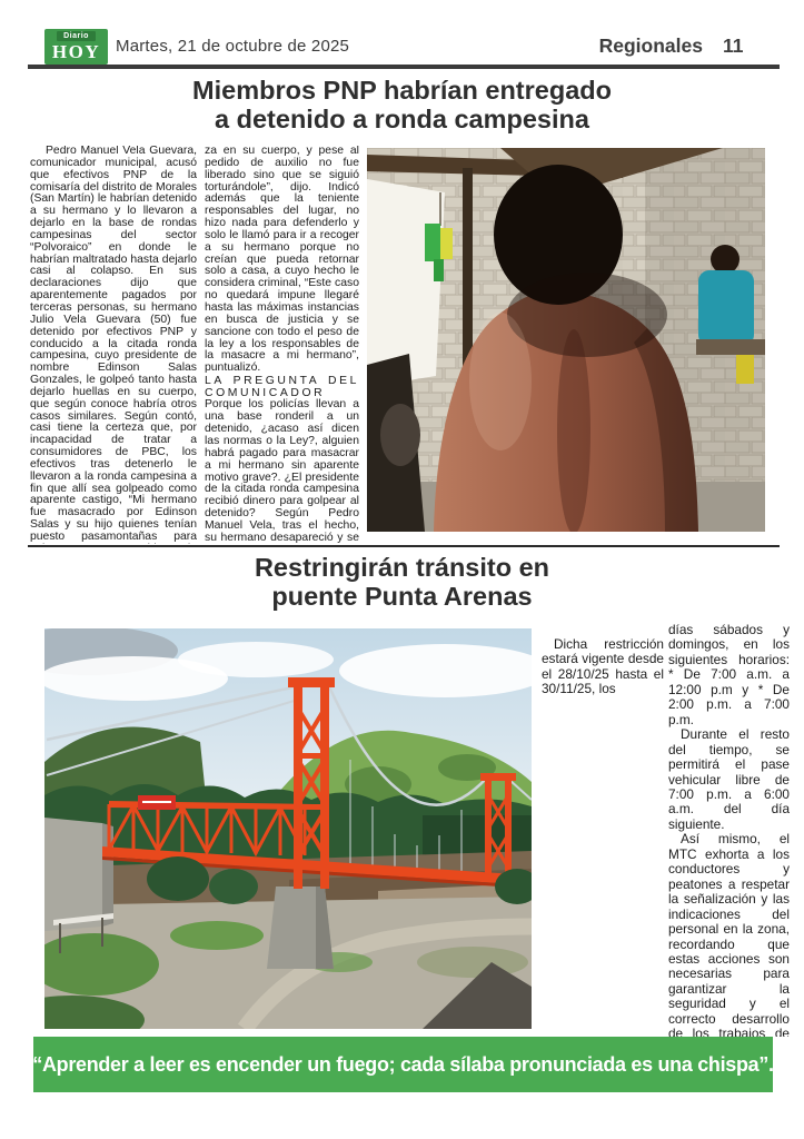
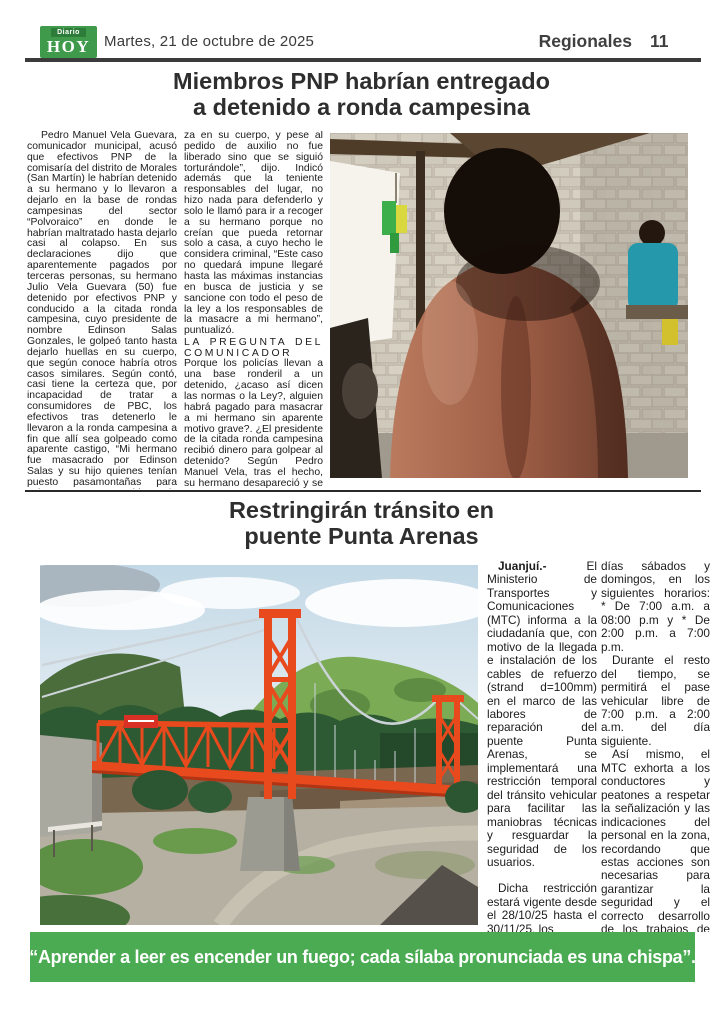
  HOY
  Martes, 21 de octubre de 2025
  Regionales
  11
  Miembros PNP habrían entregado
  a detenido a ronda campesina
  Pedro Manuel Vela Guevara, comunicador municipal, acusó que efectivos PNP de la comisaría del distrito de Morales (San Martín) le habrían detenido a su hermano y lo llevaron a dejarlo en la base de rondas campesinas del sector “Polvoraico” en donde le habrían maltratado hasta dejarlo casi al colapso. En sus declaraciones dijo que aparentemente pagados por terceras personas, su hermano Julio Vela Guevara (50) fue detenido por efectivos PNP y conducido a la citada ronda campesina, cuyo presidente de nombre Edinson Salas Gonzales, le golpeó tanto hasta dejarlo huellas en su cuerpo, que según conoce habría otros casos similares. Según contó, casi tiene la certeza que, por incapacidad de tratar a consumidores de PBC, los efectivos tras detenerlo le llevaron a la ronda campesina a fin que allí sea golpeado como aparente castigo, “Mi hermano fue masacrado por Edinson Salas y su hijo quienes tenían puesto pasamontañas para
  za en su cuerpo, y pese al pedido de auxilio no fue liberado sino que se siguió torturándole”, dijo. Indicó además que la teniente responsables del lugar, no hizo nada para defenderlo y solo le llamó para ir a recoger a su hermano porque no creían que pueda retornar solo a casa, a cuyo hecho le considera criminal, “Este caso no quedará impune llegaré hasta las máximas instancias en busca de justicia y se sancione con todo el peso de la ley a los responsables de la masacre a mi hermano”, puntualizó.
  LA PREGUNTA DEL COMUNICADOR
  Porque los policías llevan a una base ronderil a un detenido, ¿acaso así dicen las normas o la Ley?, alguien habrá pagado para masacrar a mi hermano sin aparente motivo grave?. ¿El presidente de la citada ronda campesina recibió dinero para golpear al detenido? Según Pedro Manuel Vela, tras el hecho, su hermano desapareció y se
  Restringirán tránsito en
  puente Punta Arenas
+ Juanjuí.- El Ministerio de Transportes y Comunicaciones (MTC) informa a la ciudadanía que, con motivo de la llegada e instalación de los cables de refuerzo (strand d=100mm) en el marco de las labores de reparación del puente Punta Arenas, se implementará una restricción temporal del tránsito vehicular para facilitar las maniobras técnicas y resguardar la seguridad de los usuarios.
  Dicha restricción estará vigente desde el 28/10/25 hasta el 30/11/25, los
- días sábados y domingos, en los siguientes horarios: * De 7:00 a.m. a 12:00 p.m y * De 2:00 p.m. a 7:00 p.m.
+ días sábados y domingos, en los siguientes horarios: * De 7:00 a.m. a 08:00 p.m y * De 2:00 p.m. a 7:00 p.m.
- Durante el resto del tiempo, se permitirá el pase vehicular libre de 7:00 p.m. a 6:00 a.m. del día siguiente.
+ Durante el resto del tiempo, se permitirá el pase vehicular libre de 7:00 p.m. a 2:00 a.m. del día siguiente.
  Así mismo, el MTC exhorta a los conductores y peatones a respetar la señalización y las indicaciones del personal en la zona, recordando que estas acciones son necesarias para garantizar la seguridad y el correcto desarrollo de los trabajos de
  “Aprender a leer es encender un fuego; cada sílaba pronunciada es una chispa”.
